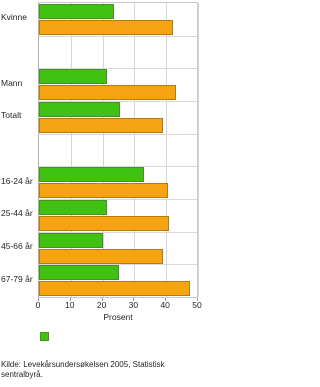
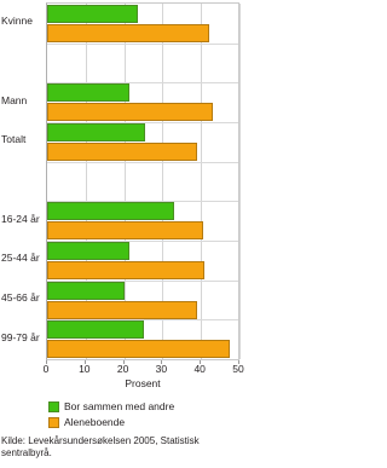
  Kvinne
  Mann
  Totalt
  16-24 år
  25-44 år
  45-66 år
- 67-79 år
+ 99-79 år
  0
  10
  20
  30
  40
  50
  Prosent
+ Bor sammen med andre
+ Aleneboende
  Kilde: Levekårsundersøkelsen 2005, Statistisk sentralbyrå.
